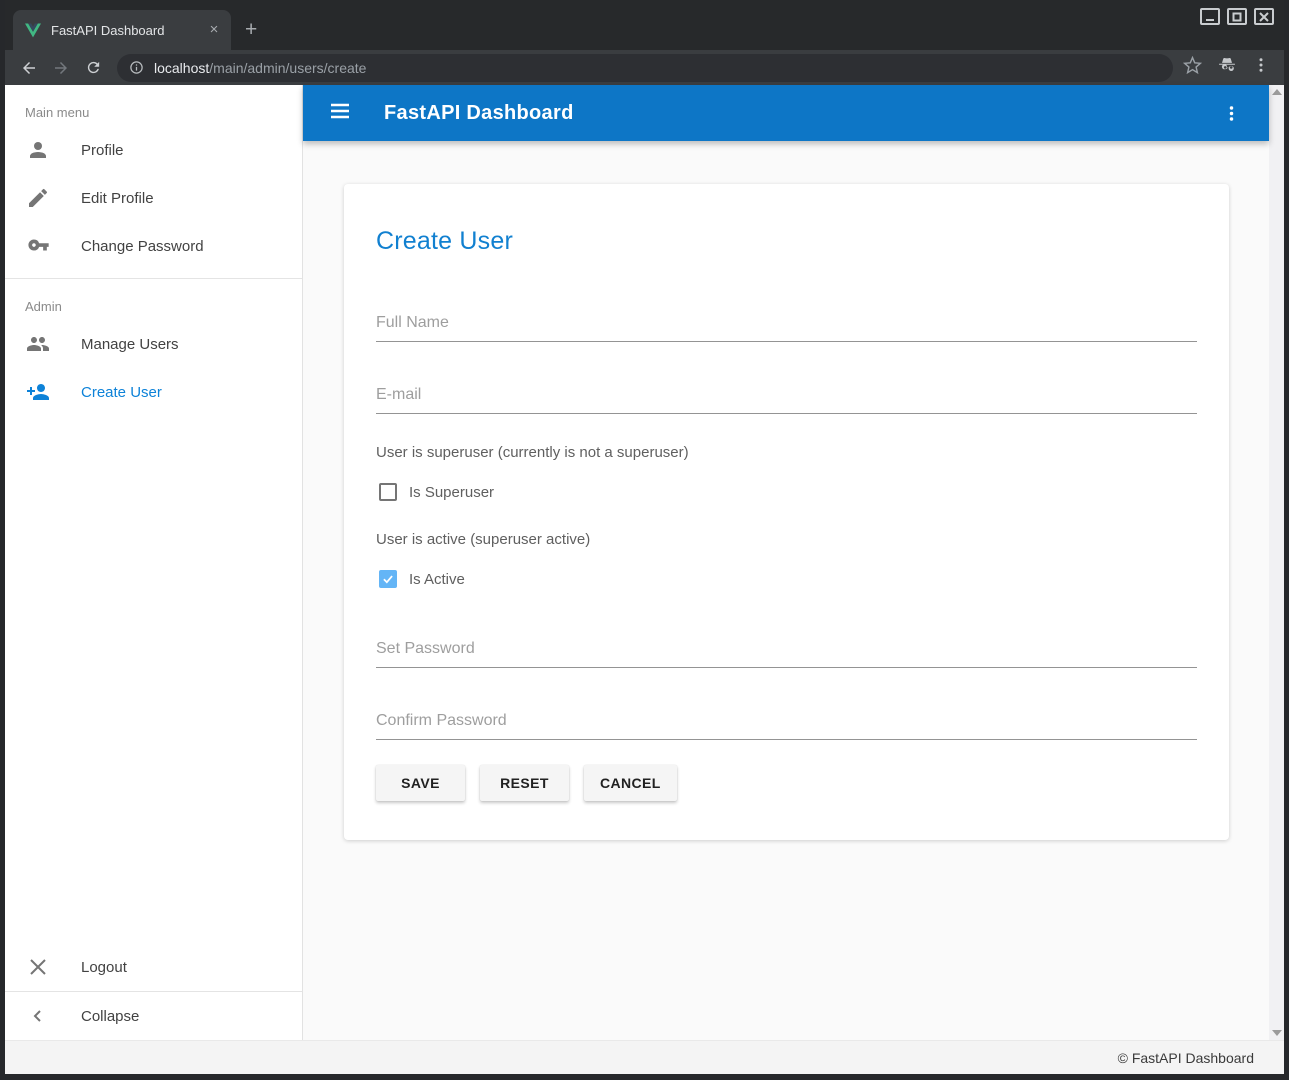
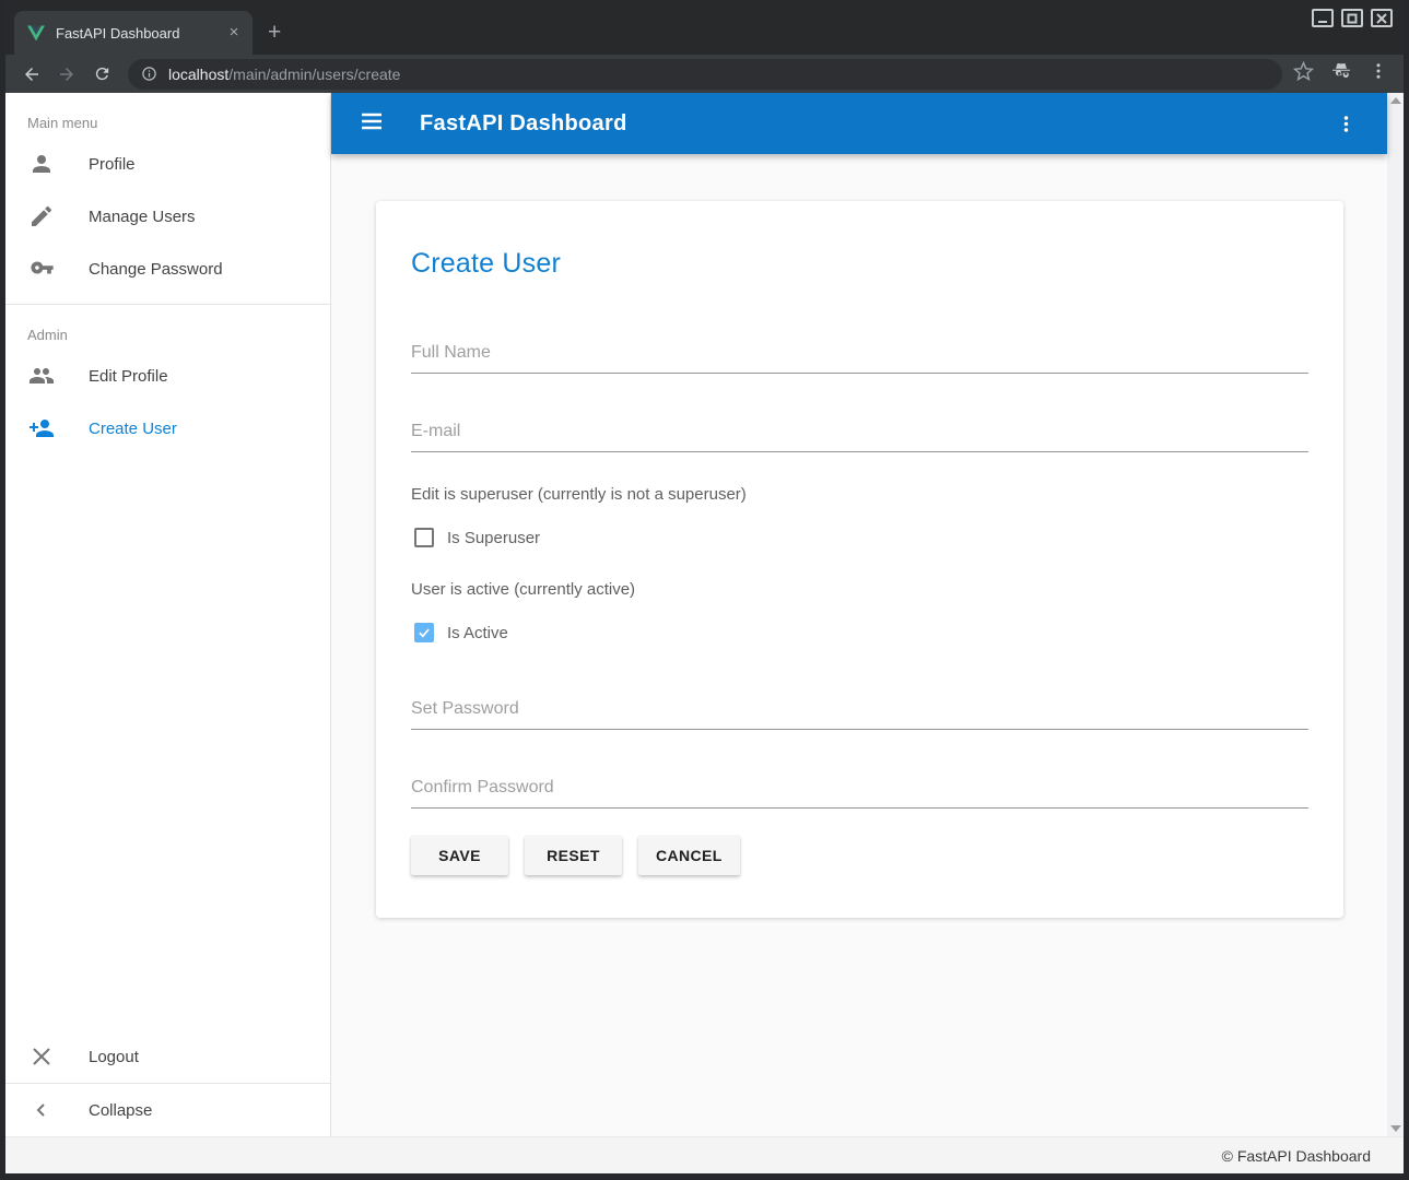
  FastAPI Dashboard
  ×
  +
  localhost/main/admin/users/create
  Main menu
  Profile
- Edit Profile
+ Manage Users
  Change Password
  Admin
- Manage Users
+ Edit Profile
  Create User
  Logout
  Collapse
  FastAPI Dashboard
  Create User
  Full Name
  E-mail
- User is superuser (currently is not a superuser)
+ Edit is superuser (currently is not a superuser)
  Is Superuser
- User is active (superuser active)
+ User is active (currently active)
  Is Active
  Set Password
  Confirm Password
  SAVE
  RESET
  CANCEL
  © FastAPI Dashboard
